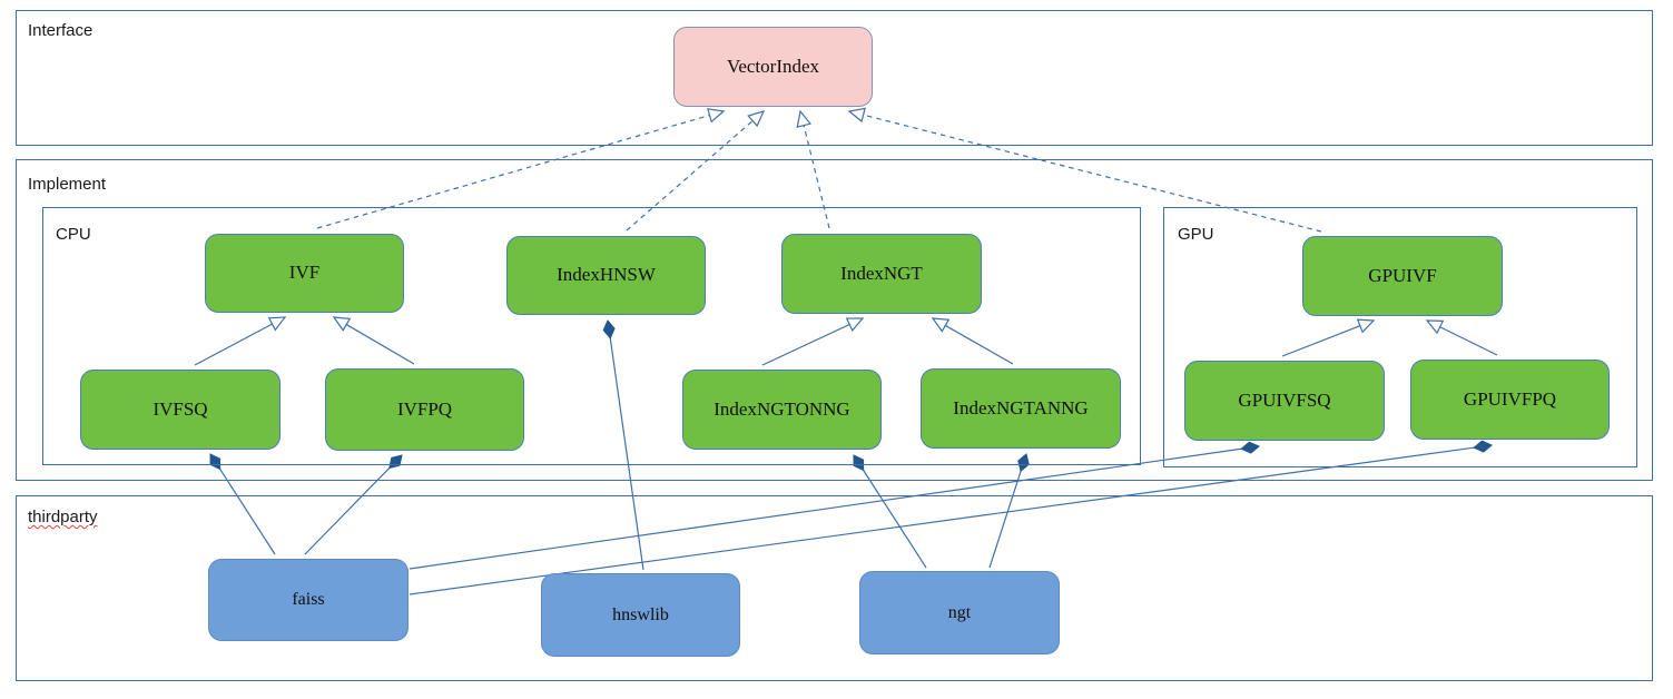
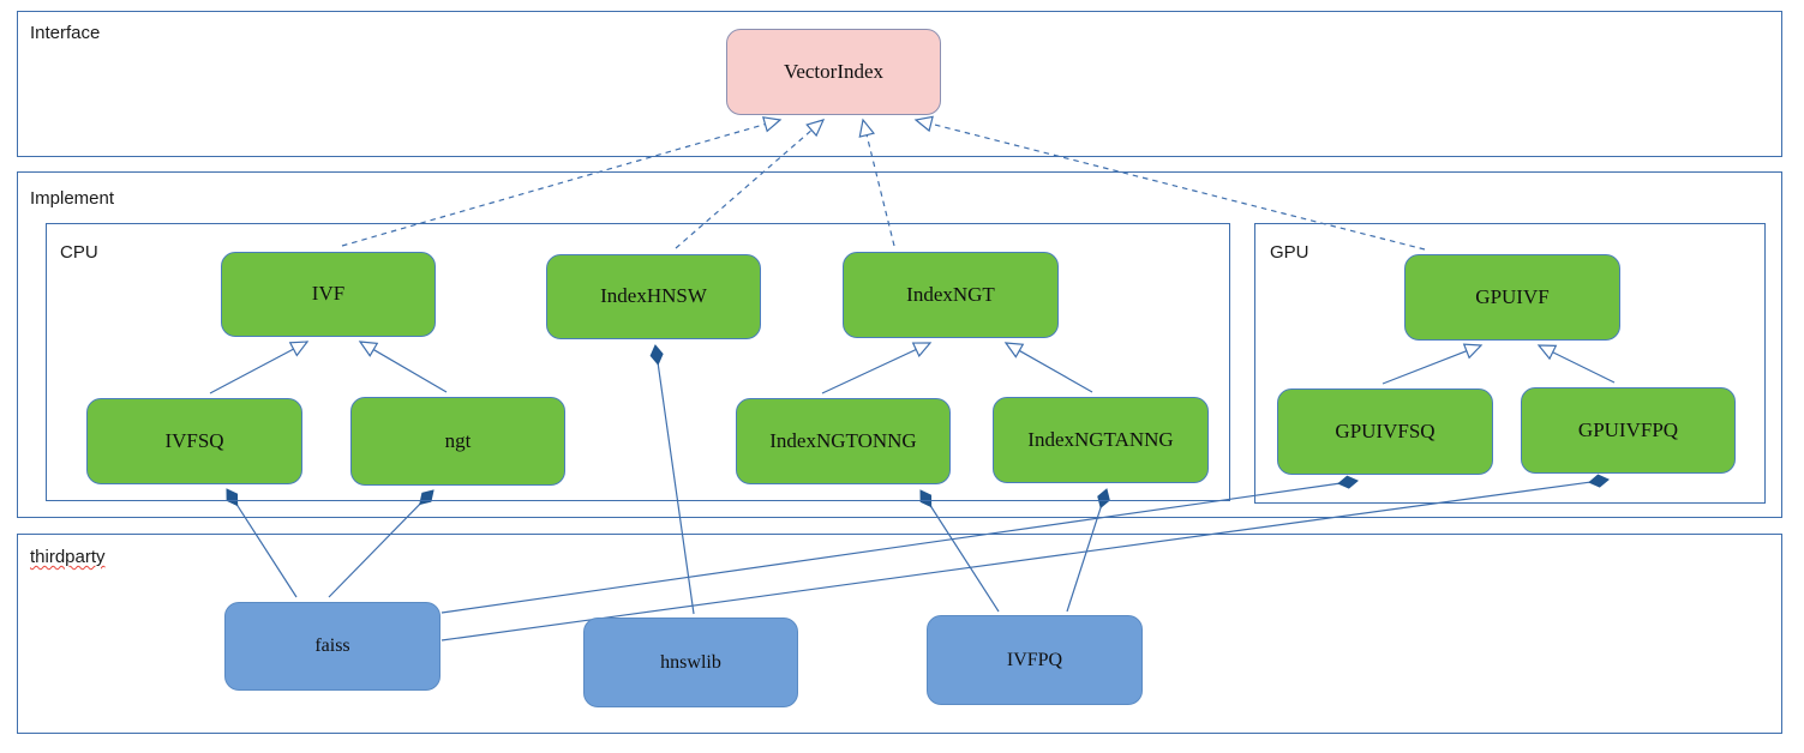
  Interface
  Implement
  CPU
  GPU
  thirdparty
  VectorIndex
  IVF
  IndexHNSW
  IndexNGT
  IVFSQ
- IVFPQ
+ ngt
  IndexNGTONNG
  IndexNGTANNG
  GPUIVF
  GPUIVFSQ
  GPUIVFPQ
  faiss
  hnswlib
- ngt
+ IVFPQ
